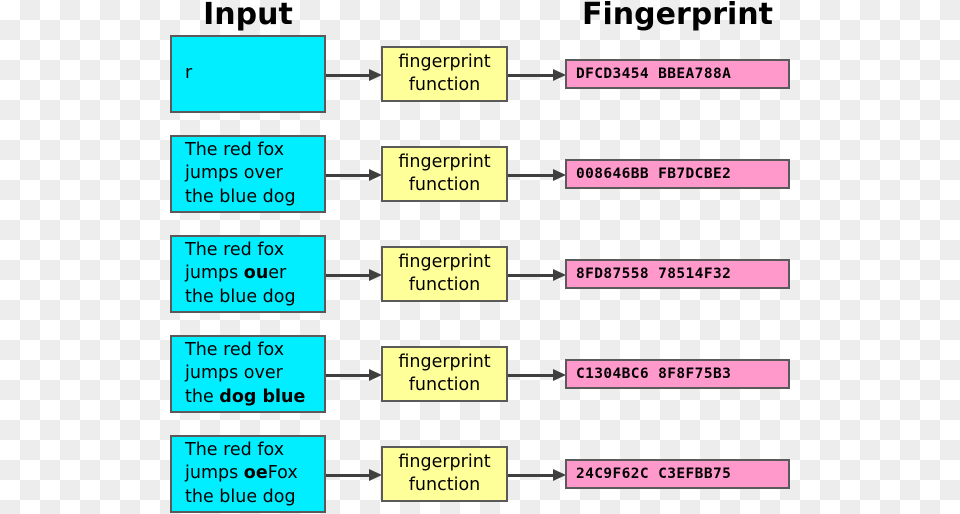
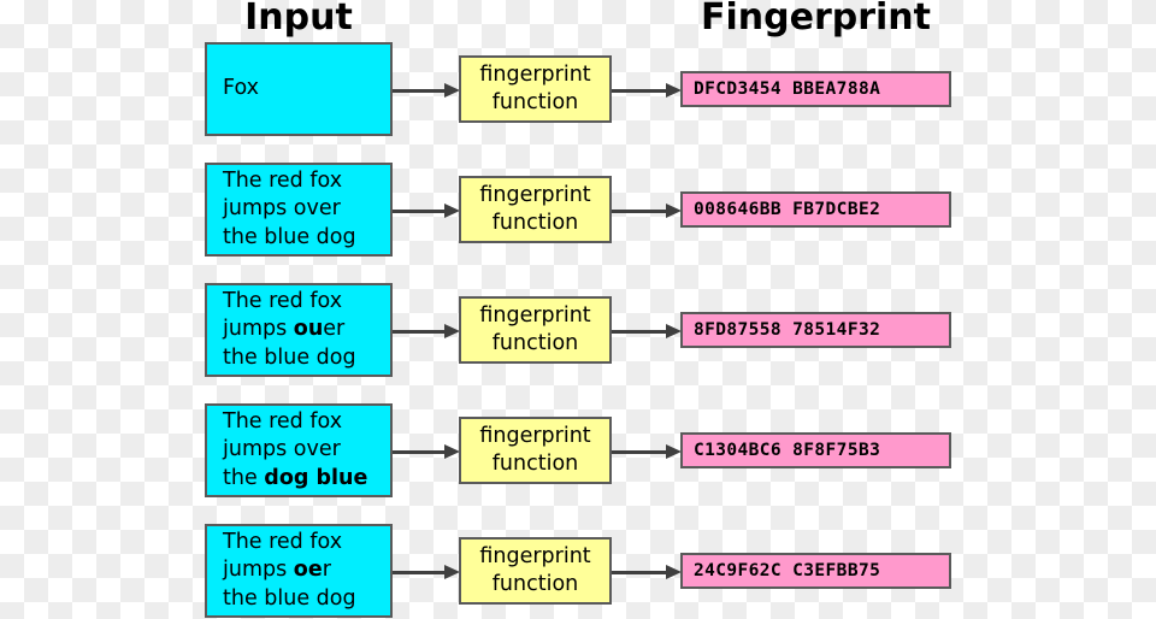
  Input
  Fingerprint
- r
+ Fox
  fingerprint
  function
  DFCD3454 BBEA788A
  The red fox
  jumps over
  the blue dog
  fingerprint
  function
  008646BB FB7DCBE2
  The red fox
  jumps ouer
  the blue dog
  fingerprint
  function
  8FD87558 78514F32
  The red fox
  jumps over
  the dog blue
  fingerprint
  function
  C1304BC6 8F8F75B3
  The red fox
- jumps oeFox
+ jumps oer
  the blue dog
  fingerprint
  function
  24C9F62C C3EFBB75
